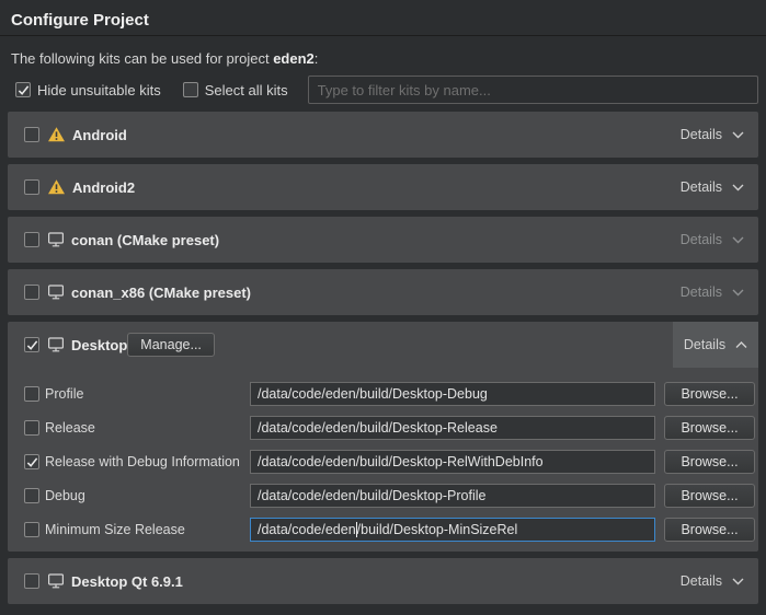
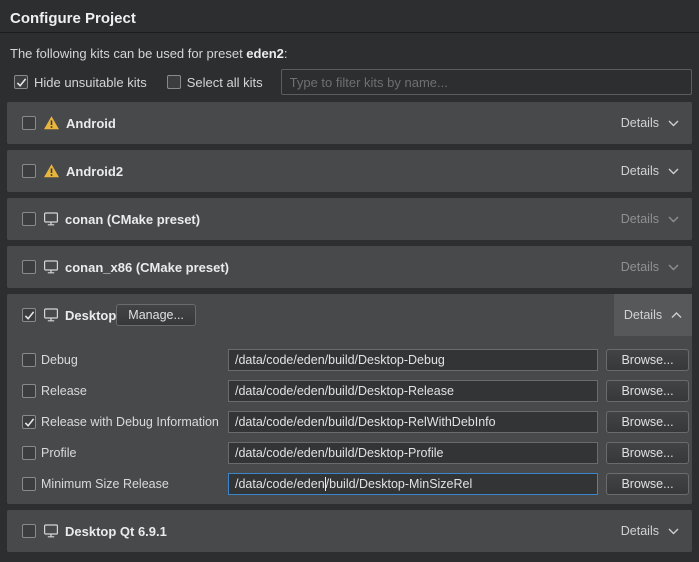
  Configure Project
- The following kits can be used for project eden2:
+ The following kits can be used for preset eden2:
  Hide unsuitable kits
  Select all kits
  Type to filter kits by name...
  Android
  Details
  Android2
  Details
  conan (CMake preset)
  Details
  conan_x86 (CMake preset)
  Details
  Desktop
  Manage...
  Details
- Profile
+ Debug
  /data/code/eden/build/Desktop-Debug
  Browse...
  Release
  /data/code/eden/build/Desktop-Release
  Browse...
  Release with Debug Information
  /data/code/eden/build/Desktop-RelWithDebInfo
  Browse...
- Debug
+ Profile
  /data/code/eden/build/Desktop-Profile
  Browse...
  Minimum Size Release
  /data/code/eden
  /build/Desktop-MinSizeRel
  Browse...
  Desktop Qt 6.9.1
  Details
